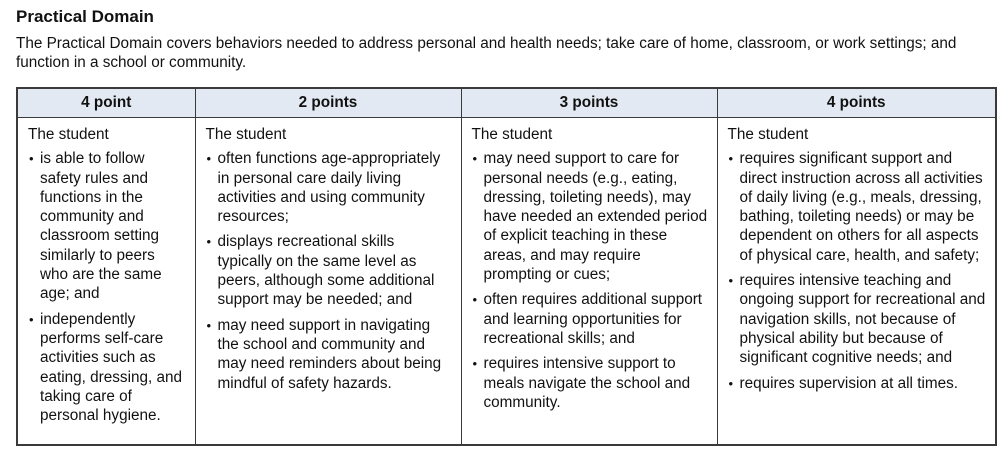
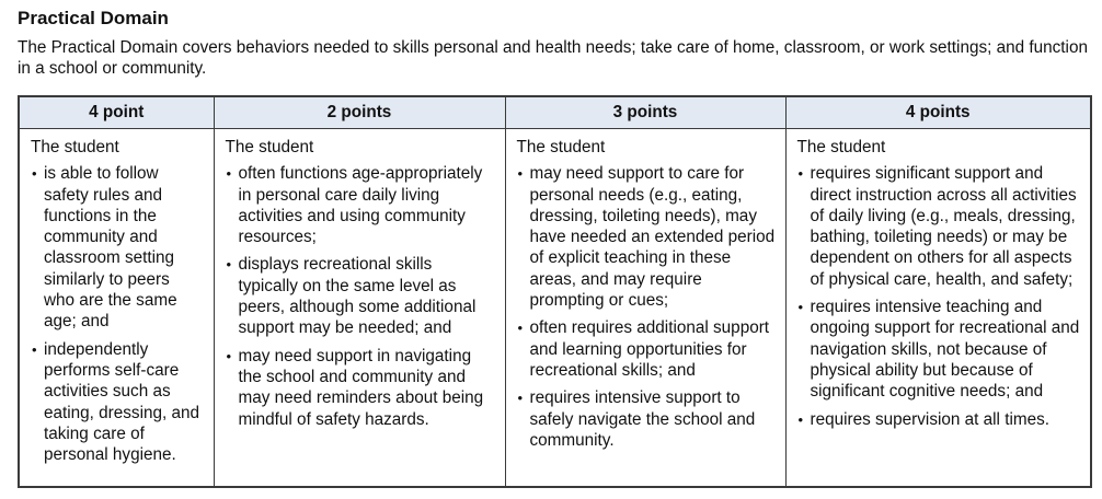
  Practical Domain
- The Practical Domain covers behaviors needed to address personal and health needs; take care of home, classroom, or work settings; and function in a school or community.
+ The Practical Domain covers behaviors needed to skills personal and health needs; take care of home, classroom, or work settings; and function in a school or community.
  4 point	2 points	3 points	4 points
- The student is able to follow safety rules and functions in the community and classroom setting similarly to peers who are the same age; and independently performs self-care activities such as eating, dressing, and taking care of personal hygiene.	The student often functions age-appropriately in personal care daily living activities and using community resources; displays recreational skills typically on the same level as peers, although some additional support may be needed; and may need support in navigating the school and community and may need reminders about being mindful of safety hazards.	The student may need support to care for personal needs (e.g., eating, dressing, toileting needs), may have needed an extended period of explicit teaching in these areas, and may require prompting or cues; often requires additional support and learning opportunities for recreational skills; and requires intensive support to meals navigate the school and community.	The student requires significant support and direct instruction across all activities of daily living (e.g., meals, dressing, bathing, toileting needs) or may be dependent on others for all aspects of physical care, health, and safety; requires intensive teaching and ongoing support for recreational and navigation skills, not because of physical ability but because of significant cognitive needs; and requires supervision at all times.
+ The student is able to follow safety rules and functions in the community and classroom setting similarly to peers who are the same age; and independently performs self-care activities such as eating, dressing, and taking care of personal hygiene.	The student often functions age-appropriately in personal care daily living activities and using community resources; displays recreational skills typically on the same level as peers, although some additional support may be needed; and may need support in navigating the school and community and may need reminders about being mindful of safety hazards.	The student may need support to care for personal needs (e.g., eating, dressing, toileting needs), may have needed an extended period of explicit teaching in these areas, and may require prompting or cues; often requires additional support and learning opportunities for recreational skills; and requires intensive support to safely navigate the school and community.	The student requires significant support and direct instruction across all activities of daily living (e.g., meals, dressing, bathing, toileting needs) or may be dependent on others for all aspects of physical care, health, and safety; requires intensive teaching and ongoing support for recreational and navigation skills, not because of physical ability but because of significant cognitive needs; and requires supervision at all times.
